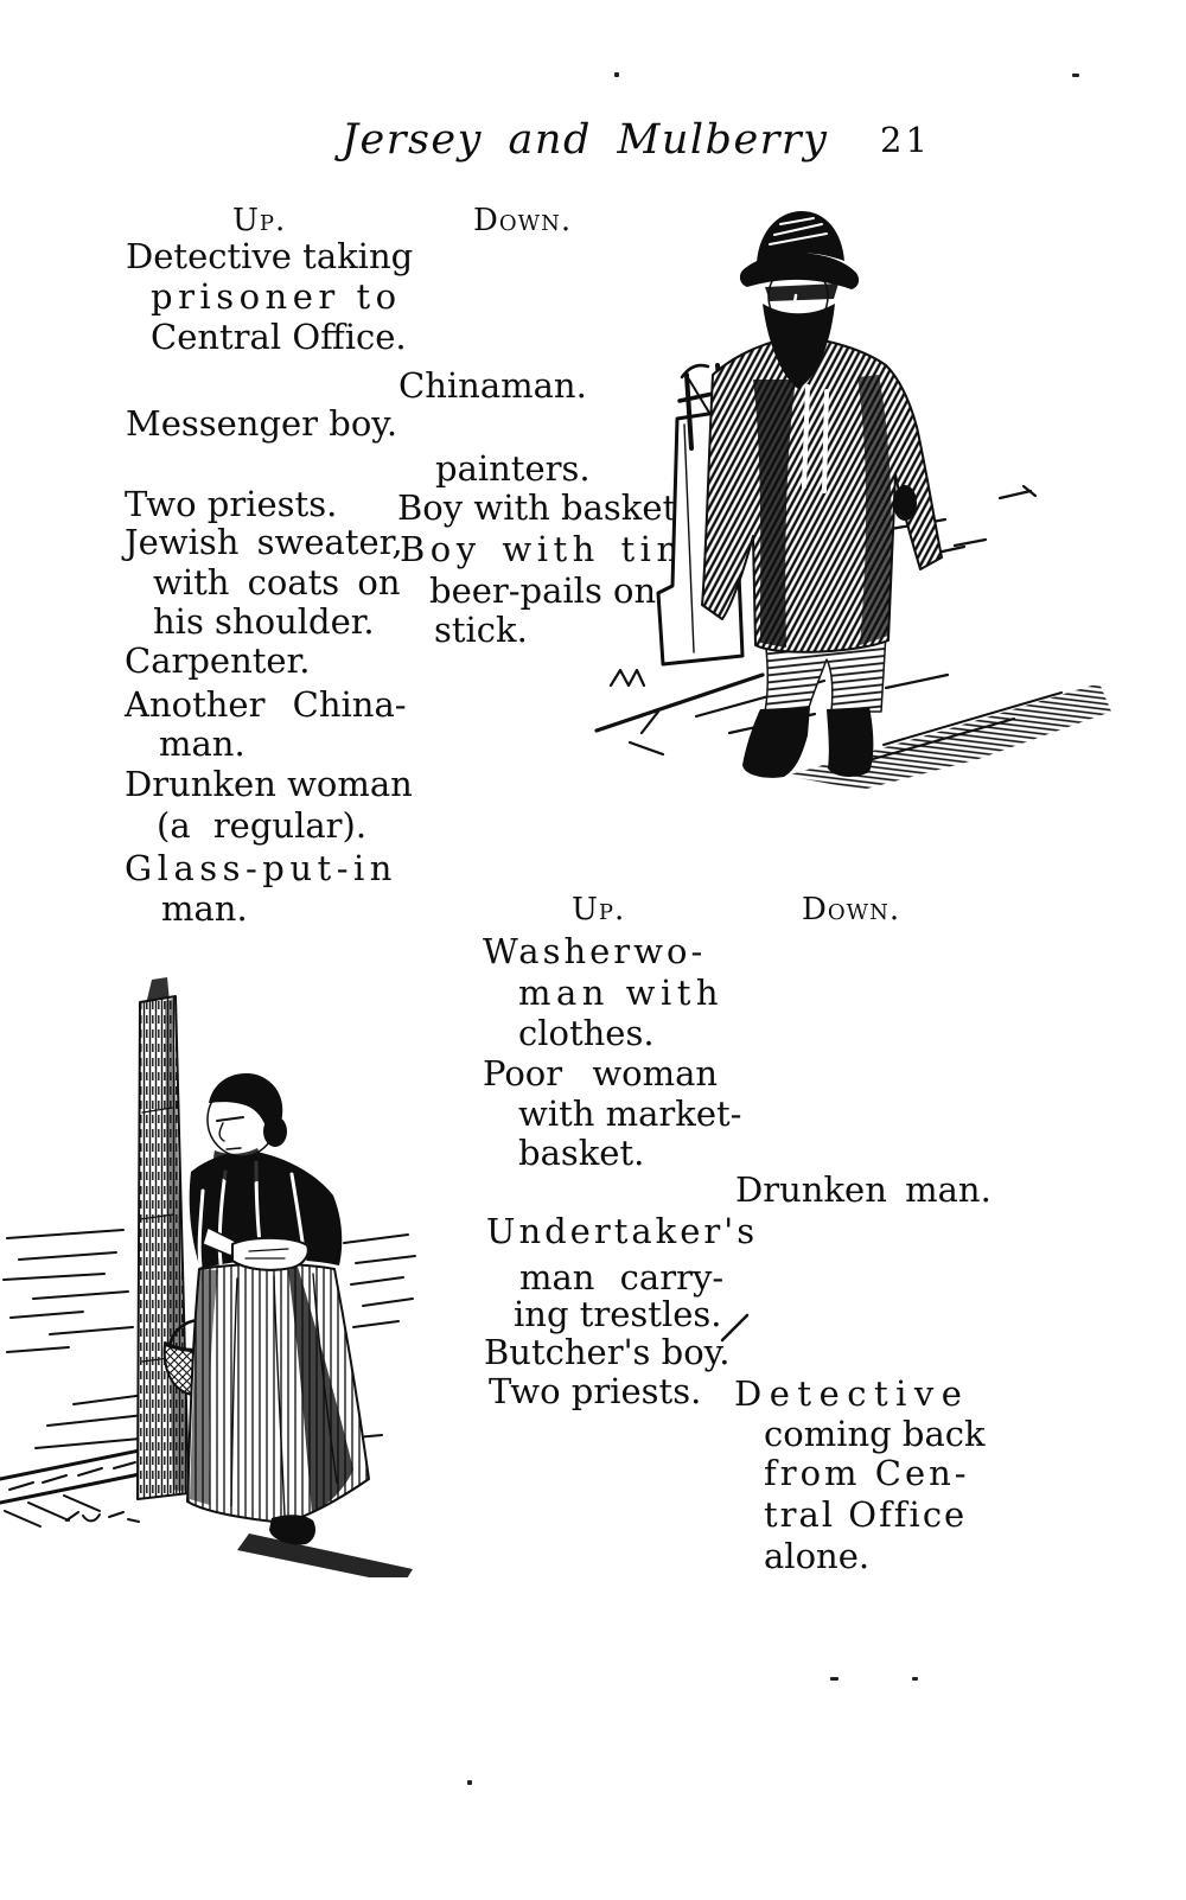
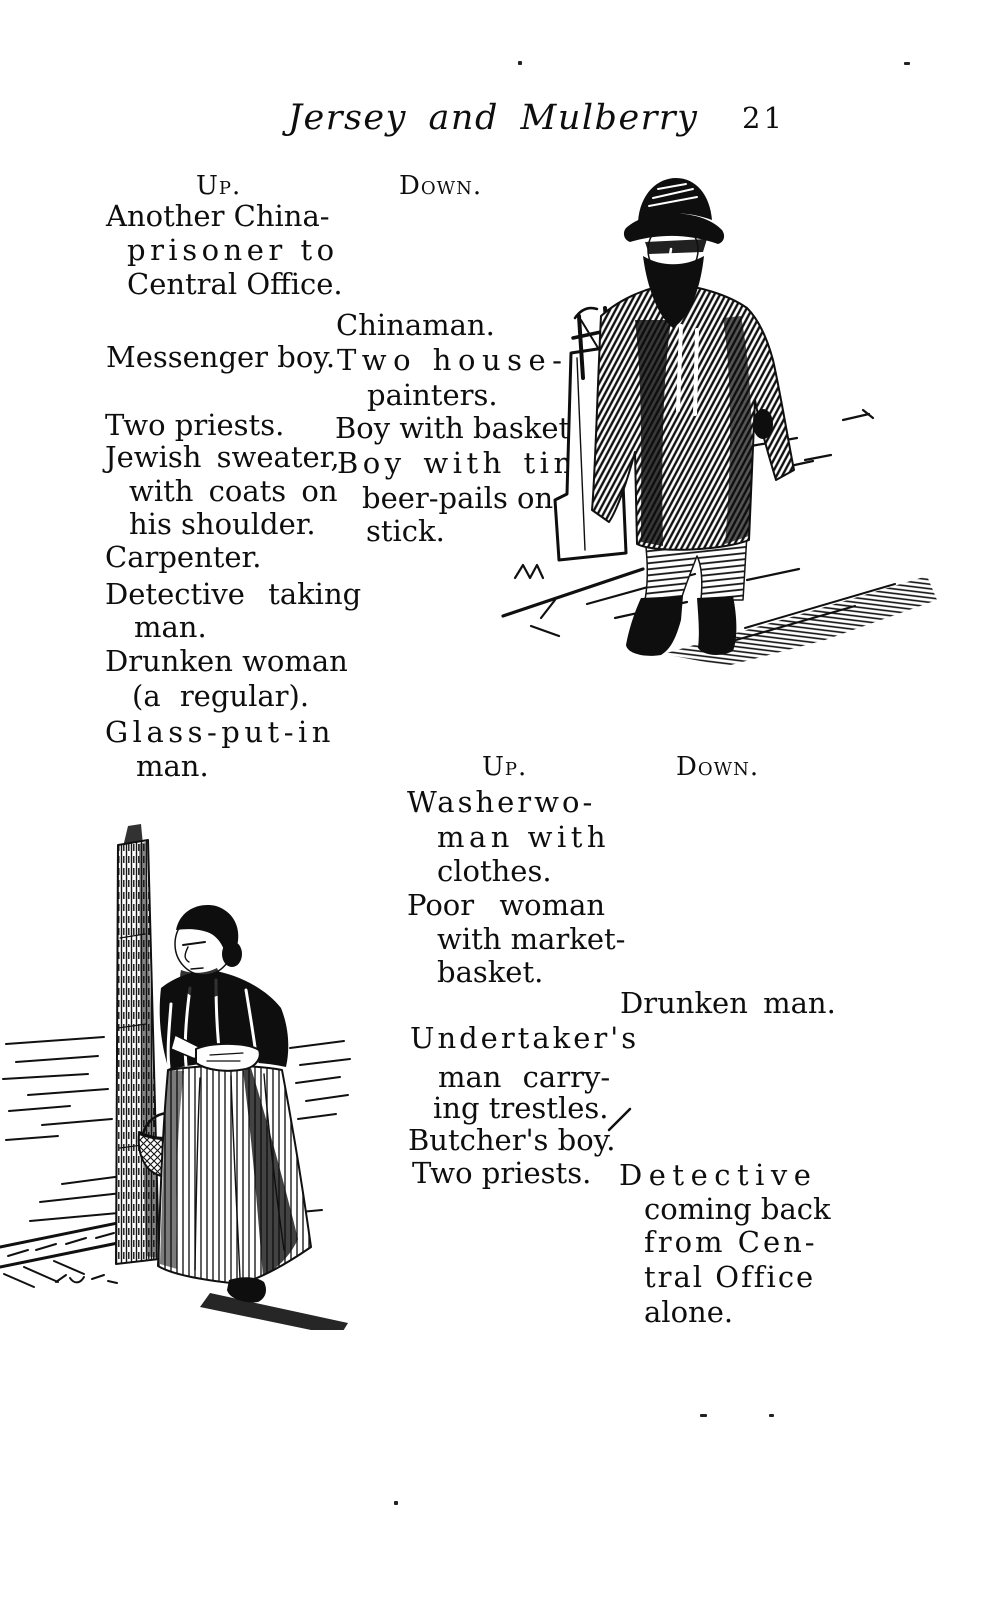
  Jersey and Mulberry
  21
  Up.
  Down.
- Detective taking
+ Another China-
  prisoner to
  Central Office.
  Messenger boy.
  Two priests.
  Jewish sweater,
  with coats on
  his shoulder.
  Carpenter.
- Another China-
+ Detective taking
  man.
  Drunken woman
  (a regular).
  Glass-put-in
  man.
  Chinaman.
+ Two house-
  painters.
  Boy with basket
  Boy with tin
  beer-pails on
  stick.
  Up.
  Down.
  Washerwo-
  man with
  clothes.
  Poor woman
  with market-
  basket.
  Undertaker's
  man carry-
  ing trestles.
  Butcher's boy.
  Two priests.
  Drunken man.
  Detective
  coming back
  from Cen-
  tral Office
  alone.
